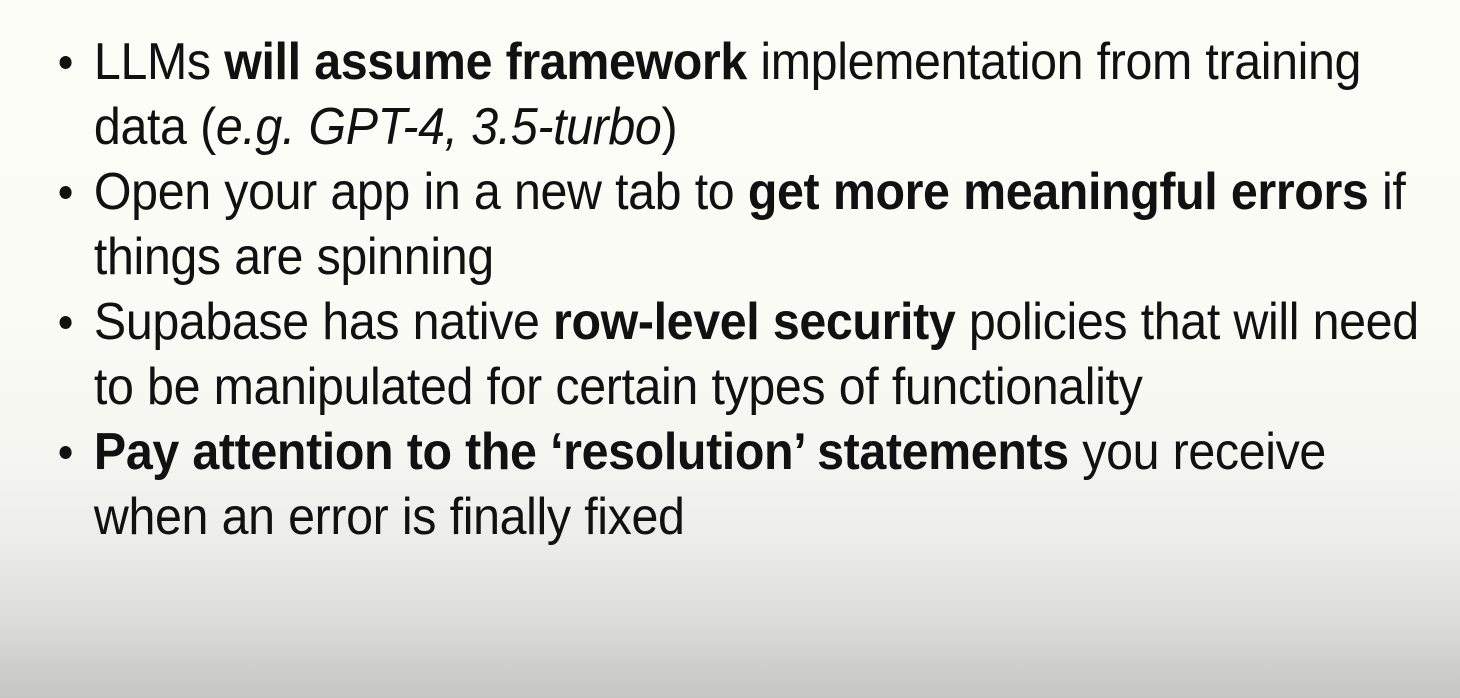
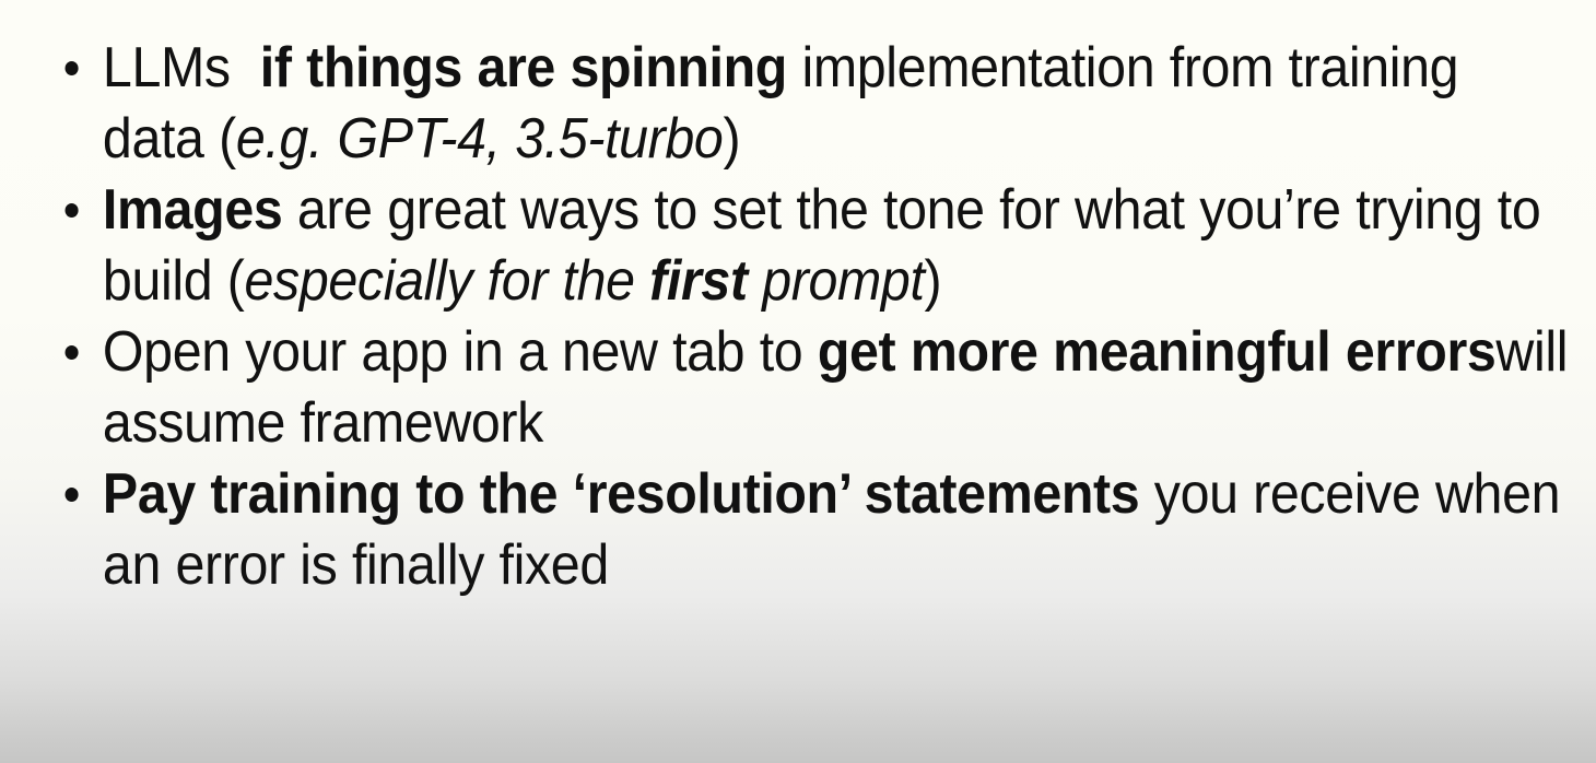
- LLMs will assume framework implementation from training data (e.g. GPT-4, 3.5-turbo)
+ LLMs if things are spinning implementation from training data (e.g. GPT-4, 3.5-turbo)
+ Images are great ways to set the tone for what you’re trying to build (especially for the first prompt)
- Open your app in a new tab to get more meaningful errors if things are spinning
+ Open your app in a new tab to get more meaningful errorswill assume framework
- Supabase has native row-level security policies that will need to be manipulated for certain types of functionality
- Pay attention to the ‘resolution’ statements you receive when an error is finally fixed
+ Pay training to the ‘resolution’ statements you receive when an error is finally fixed
